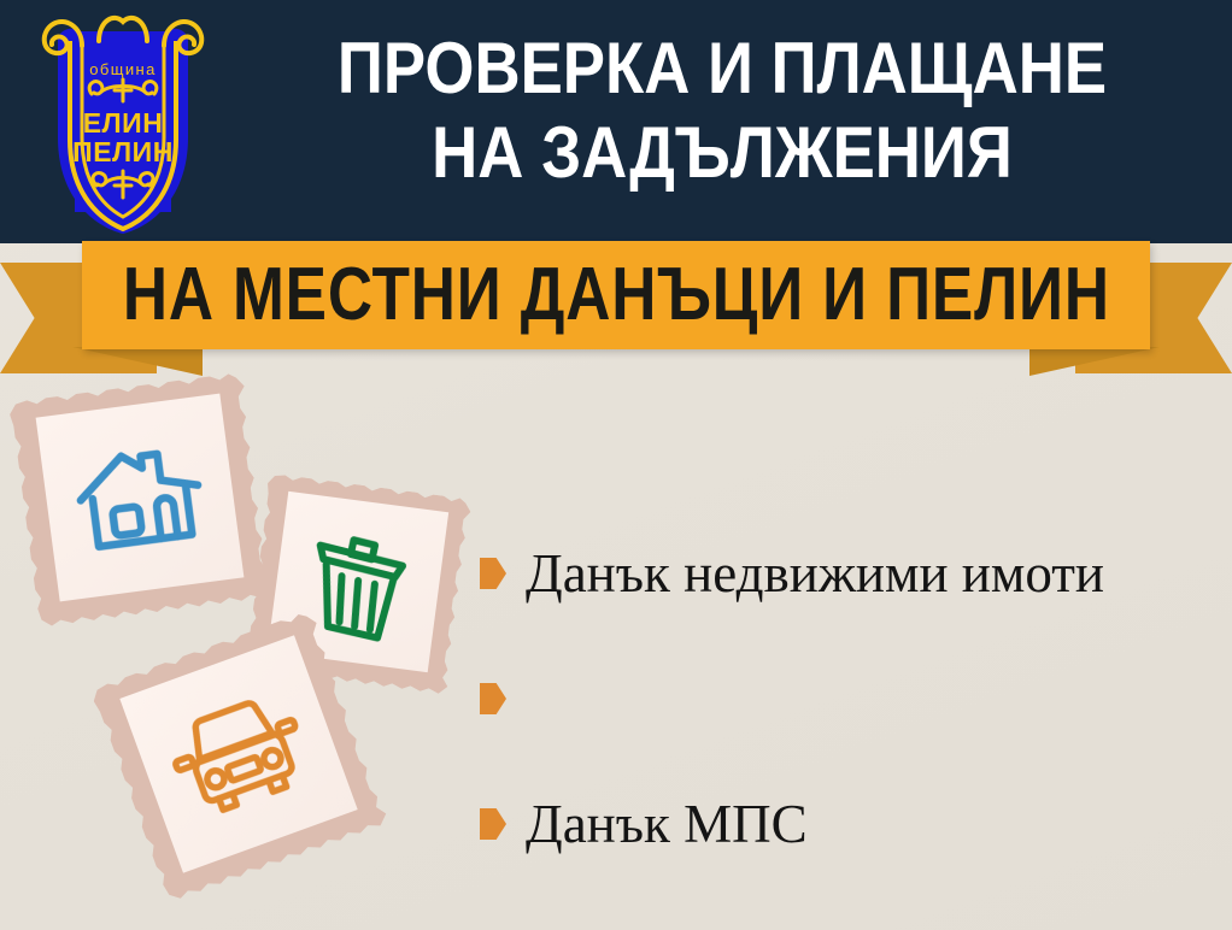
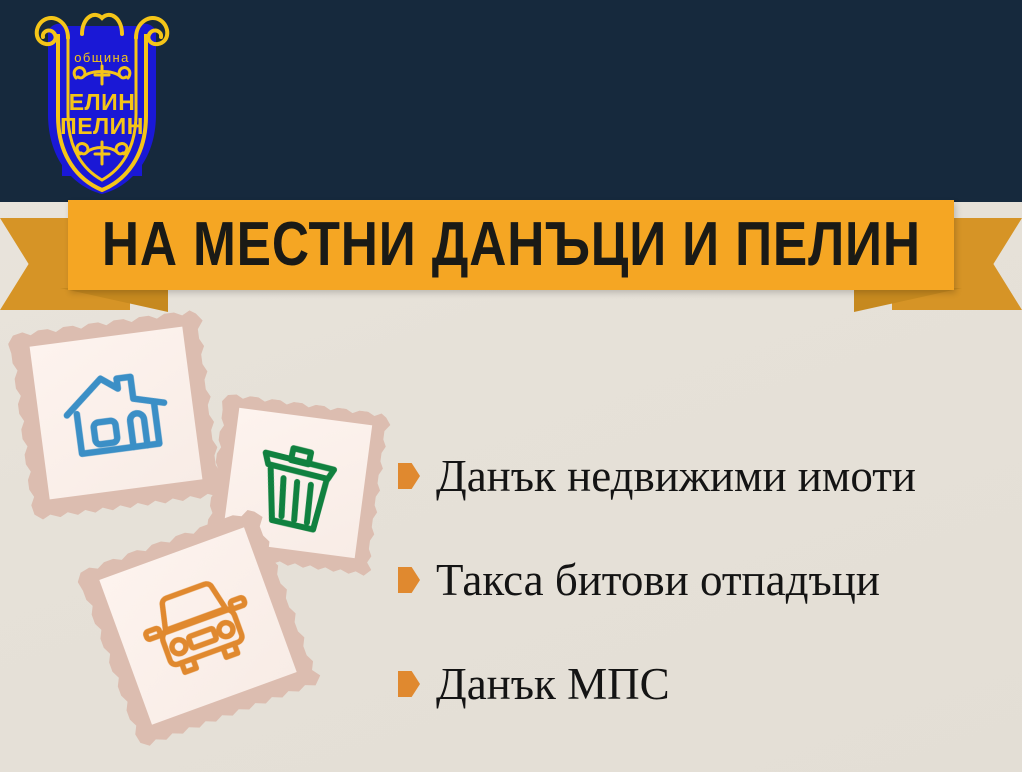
  община
  ЕЛИН
  ПЕЛИН
- ПРОВЕРКА И ПЛАЩАНЕ
- НА ЗАДЪЛЖЕНИЯ
  НА МЕСТНИ ДАНЪЦИ И ПЕЛИН
  Данък недвижими имоти
+ Такса битови отпадъци
  Данък МПС
